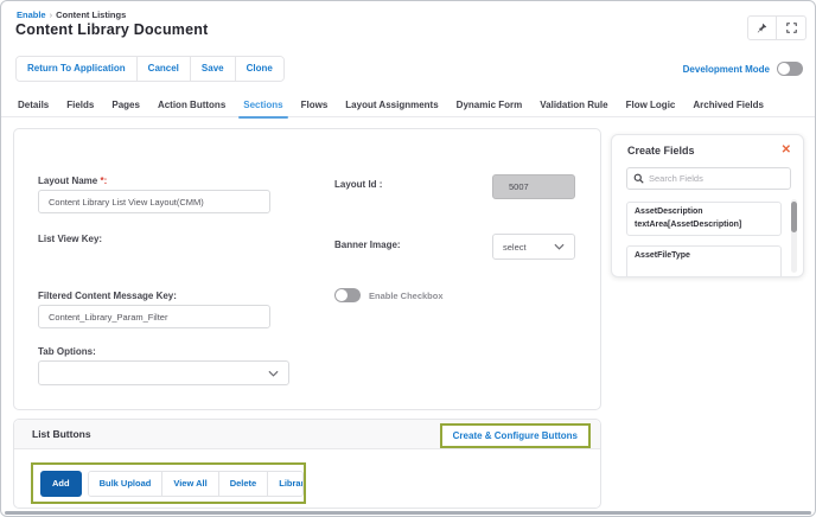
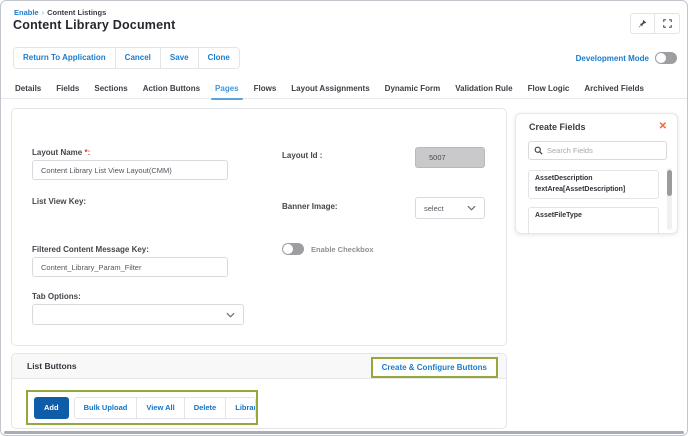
  Enable › Content Listings
  Content Library Document
  Return To Application
  Cancel
  Save
  Clone
  Development Mode
  Details
  Fields
- Pages
+ Sections
  Action Buttons
- Sections
+ Pages
  Flows
  Layout Assignments
  Dynamic Form
  Validation Rule
  Flow Logic
  Archived Fields
  Layout Name *:
  Content Library List View Layout(CMM)
  List View Key:
  Filtered Content Message Key:
  Content_Library_Param_Filter
  Tab Options:
  Layout Id :
  5007
  Banner Image:
  select
  Enable Checkbox
  Create Fields
  ✕
  Search Fields
  List Buttons
  Create & Configure Buttons
  Add
  Bulk Upload
  View All
  Delete
